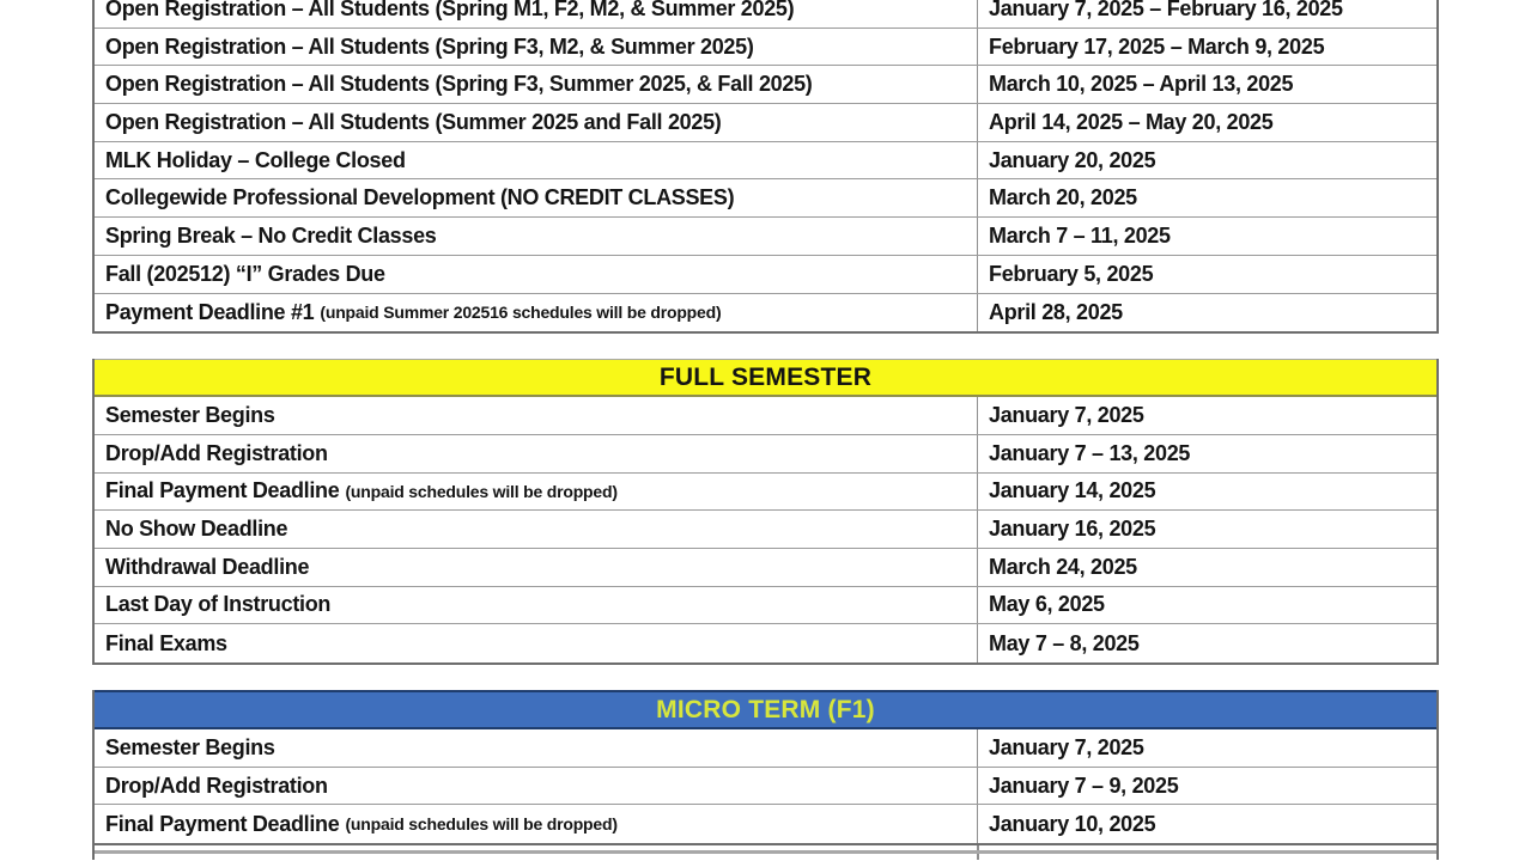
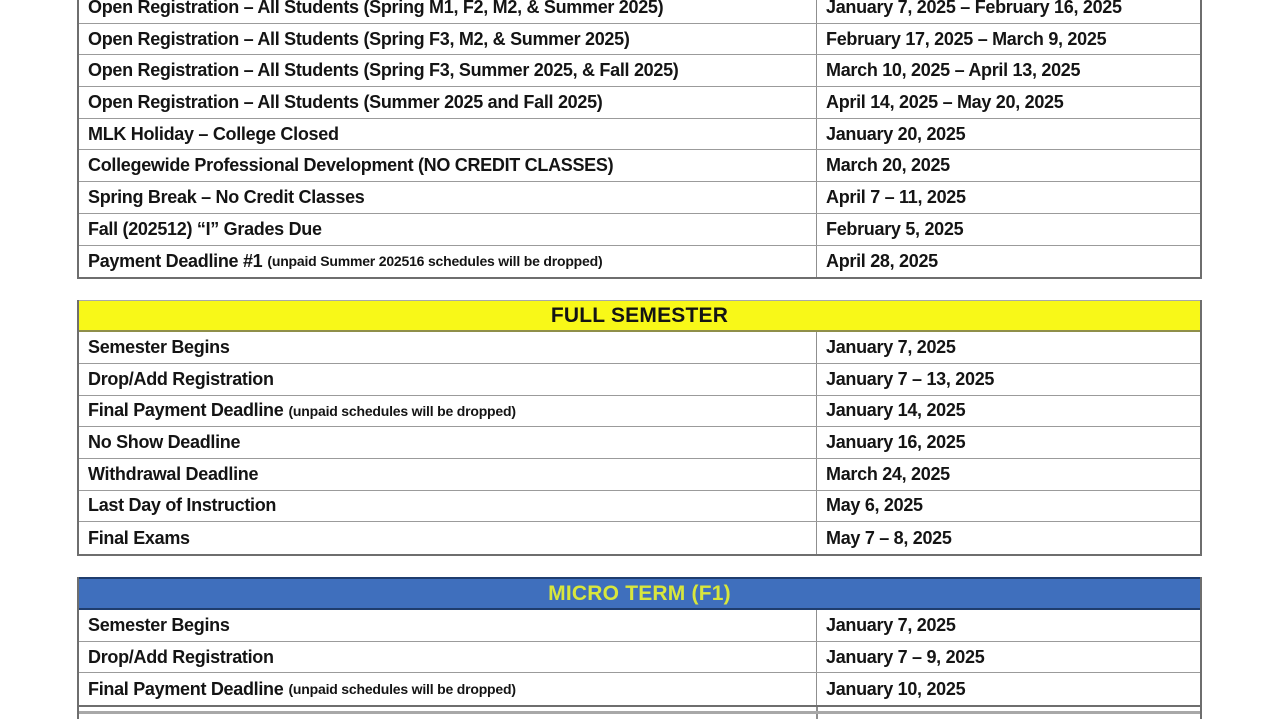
  Open Registration – All Students (Spring M1, F2, M2, & Summer 2025)
  January 7, 2025 – February 16, 2025
  Open Registration – All Students (Spring F3, M2, & Summer 2025)
  February 17, 2025 – March 9, 2025
  Open Registration – All Students (Spring F3, Summer 2025, & Fall 2025)
  March 10, 2025 – April 13, 2025
  Open Registration – All Students (Summer 2025 and Fall 2025)
  April 14, 2025 – May 20, 2025
  MLK Holiday – College Closed
  January 20, 2025
  Collegewide Professional Development (NO CREDIT CLASSES)
  March 20, 2025
  Spring Break – No Credit Classes
- March 7 – 11, 2025
+ April 7 – 11, 2025
  Fall (202512) “I” Grades Due
  February 5, 2025
  Payment Deadline #1
  (unpaid Summer 202516 schedules will be dropped)
  April 28, 2025
  FULL SEMESTER
  Semester Begins
  January 7, 2025
  Drop/Add Registration
  January 7 – 13, 2025
  Final Payment Deadline
  (unpaid schedules will be dropped)
  January 14, 2025
  No Show Deadline
  January 16, 2025
  Withdrawal Deadline
  March 24, 2025
  Last Day of Instruction
  May 6, 2025
  Final Exams
  May 7 – 8, 2025
  MICRO TERM (F1)
  Semester Begins
  January 7, 2025
  Drop/Add Registration
  January 7 – 9, 2025
  Final Payment Deadline
  (unpaid schedules will be dropped)
  January 10, 2025
